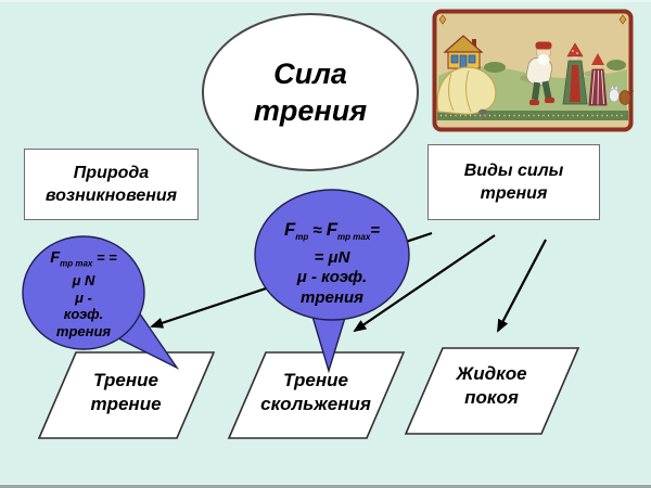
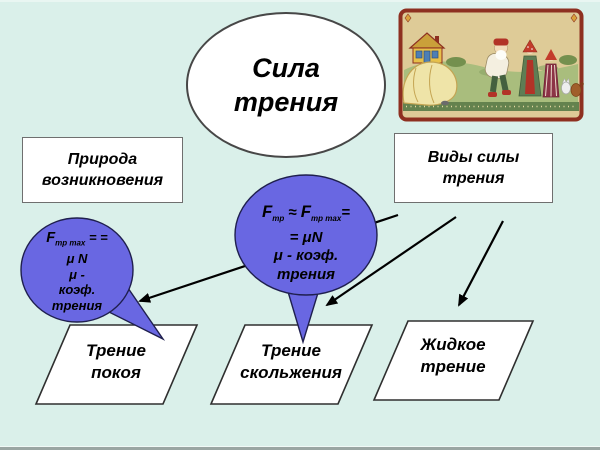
  Сила
  трения
  Природа
  возникновения
  Виды силы
  трения
  Fтр max = =
  μ N
  μ -
  коэф.
  трения
  Fтр ≈ Fтр max=
  = μN
  μ - коэф.
  трения
  Трение
- трение
+ покоя
  Трение
  скольжения
  Жидкое
- покоя
+ трение
